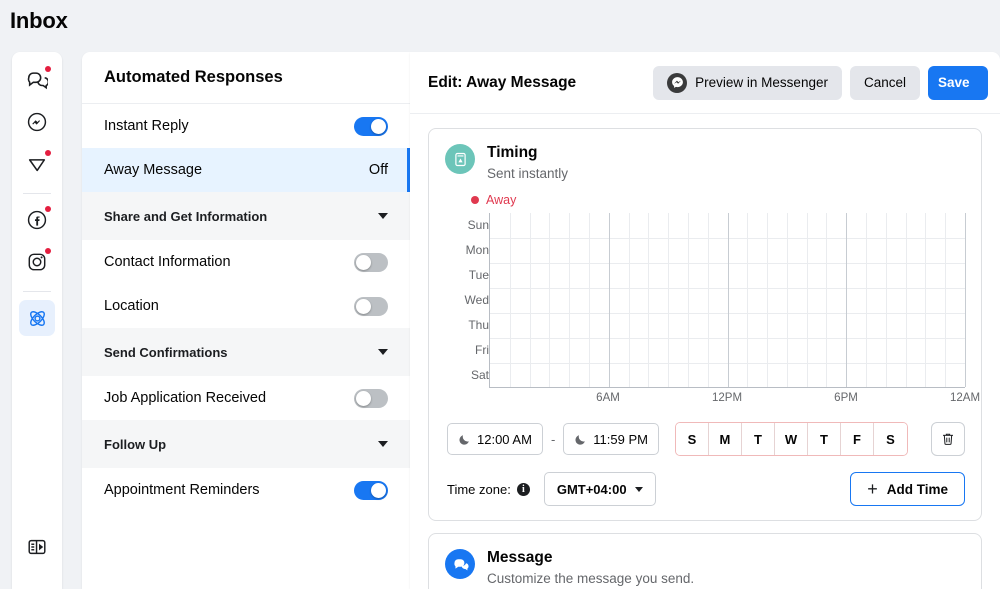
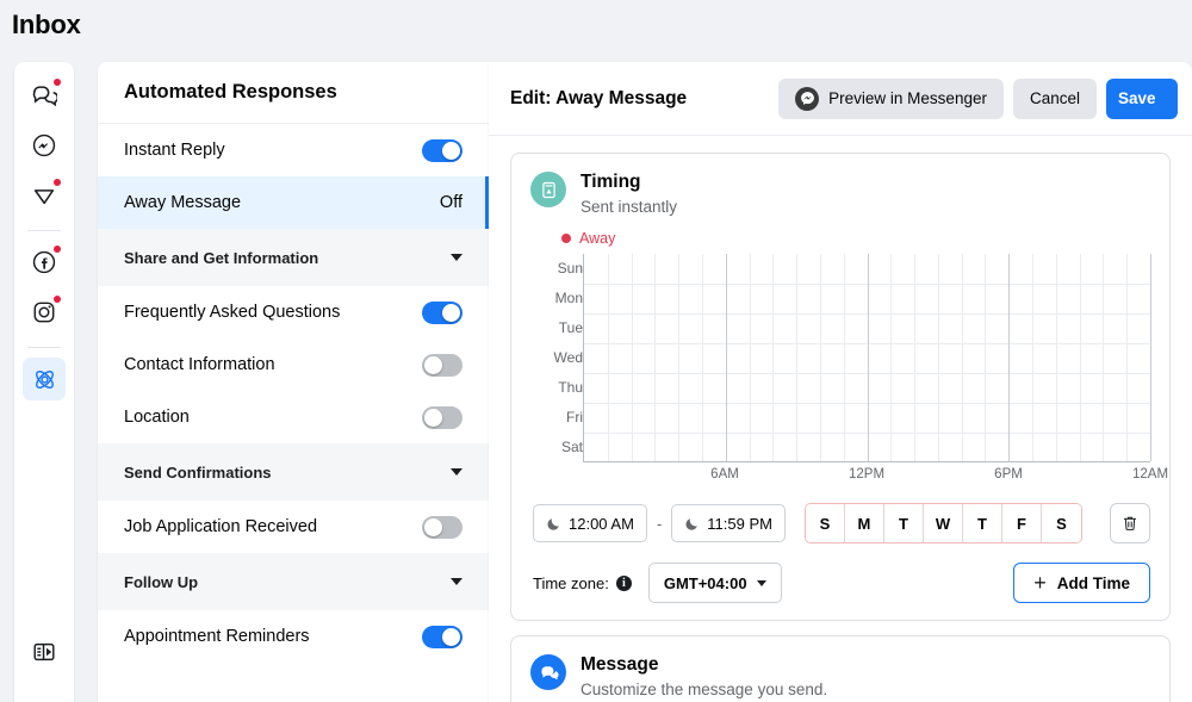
  Inbox
  Automated Responses
  Instant Reply
  Away Message
  Off
  Share and Get Information
+ Frequently Asked Questions
  Contact Information
  Location
  Send Confirmations
  Job Application Received
  Follow Up
  Appointment Reminders
  Edit: Away Message
  Preview in Messenger
  Cancel
  Save
  Timing
  Sent instantly
  Away
  Sun
  Mon
  Tue
  Wed
  Thu
  Fri
  Sat
  6AM
  12PM
  6PM
  12AM
  12:00 AM
  -
  11:59 PM
  S
  M
  T
  W
  T
  F
  S
  Time zone:
  i
  GMT+04:00
  +
  Add Time
  Message
  Customize the message you send.
